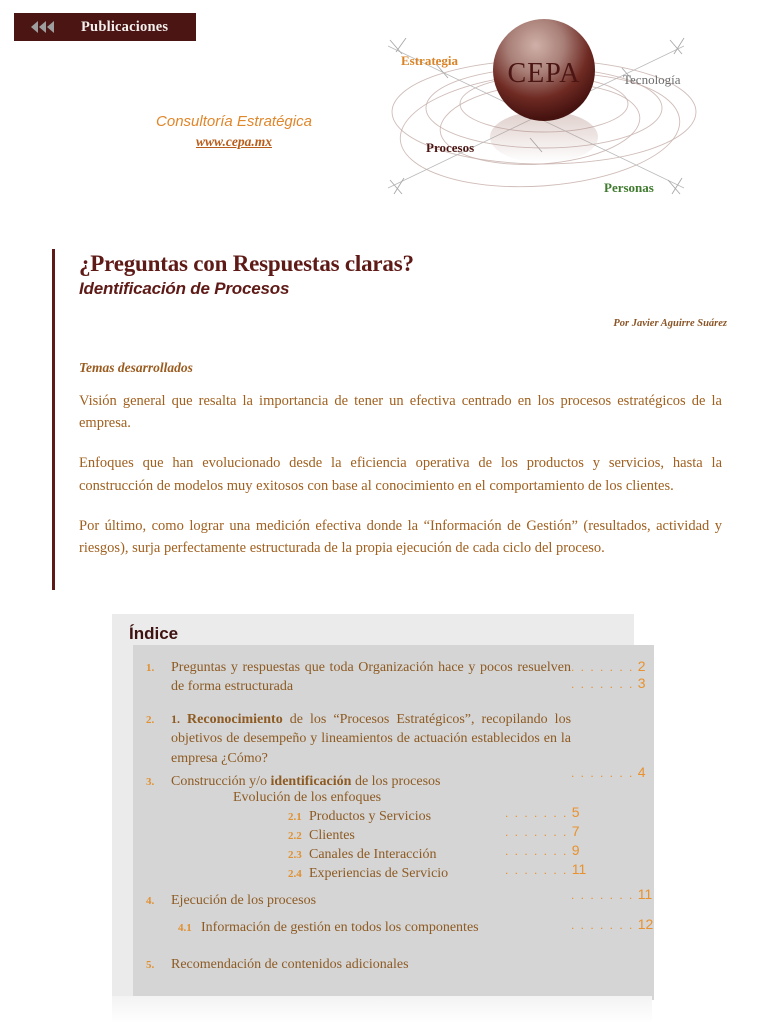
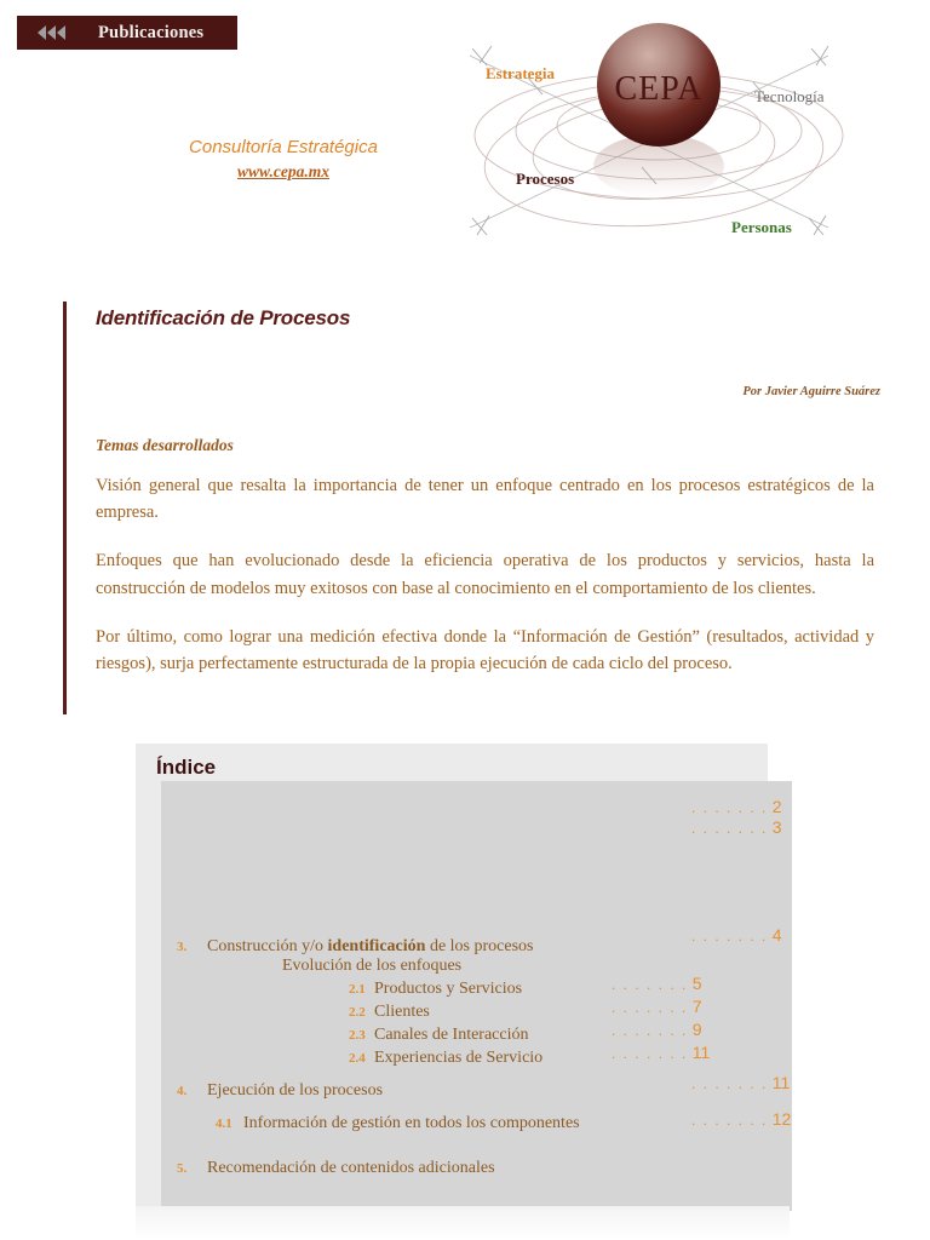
  Publicaciones
  CEPA
  Estrategia
  Tecnología
  Procesos
  Personas
  Consultoría Estratégica
  www.cepa.mx
- ¿Preguntas con Respuestas claras?
  Identificación de Procesos
  Por Javier Aguirre Suárez
  Temas desarrollados
- Visión general que resalta la importancia de tener un efectiva centrado en los procesos estratégicos de la empresa.
+ Visión general que resalta la importancia de tener un enfoque centrado en los procesos estratégicos de la empresa.
  Enfoques que han evolucionado desde la eficiencia operativa de los productos y servicios, hasta la construcción de modelos muy exitosos con base al conocimiento en el comportamiento de los clientes.
  Por último, como lograr una medición efectiva donde la “Información de Gestión” (resultados, actividad y riesgos), surja perfectamente estructurada de la propia ejecución de cada ciclo del proceso.
  Índice
- 1.
- Preguntas y respuestas que toda Organización hace y pocos resuelven de forma estructurada
  . . . . . . . 2
- 2.
- 1. Reconocimiento de los “Procesos Estratégicos”, recopilando los objetivos de desempeño y lineamientos de actuación establecidos en la empresa ¿Cómo?
  . . . . . . . 3
  3.
  Construcción y/o identificación de los procesos
  . . . . . . . 4
  Evolución de los enfoques
  2.1
  Productos y Servicios
  . . . . . . . 5
  2.2
  Clientes
  . . . . . . . 7
  2.3
  Canales de Interacción
  . . . . . . . 9
  2.4
  Experiencias de Servicio
  . . . . . . . 11
  4.
  Ejecución de los procesos
  . . . . . . . 11
  4.1
  Información de gestión en todos los componentes
  . . . . . . . 12
  5.
  Recomendación de contenidos adicionales
